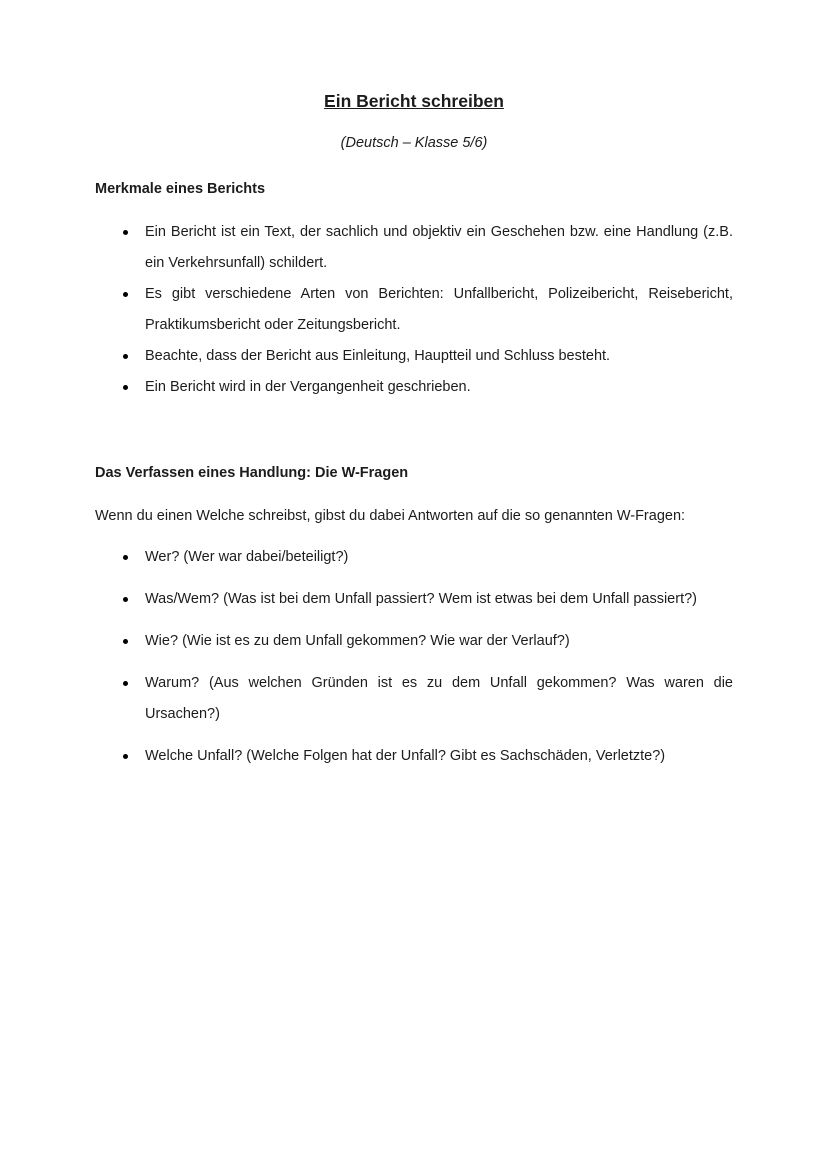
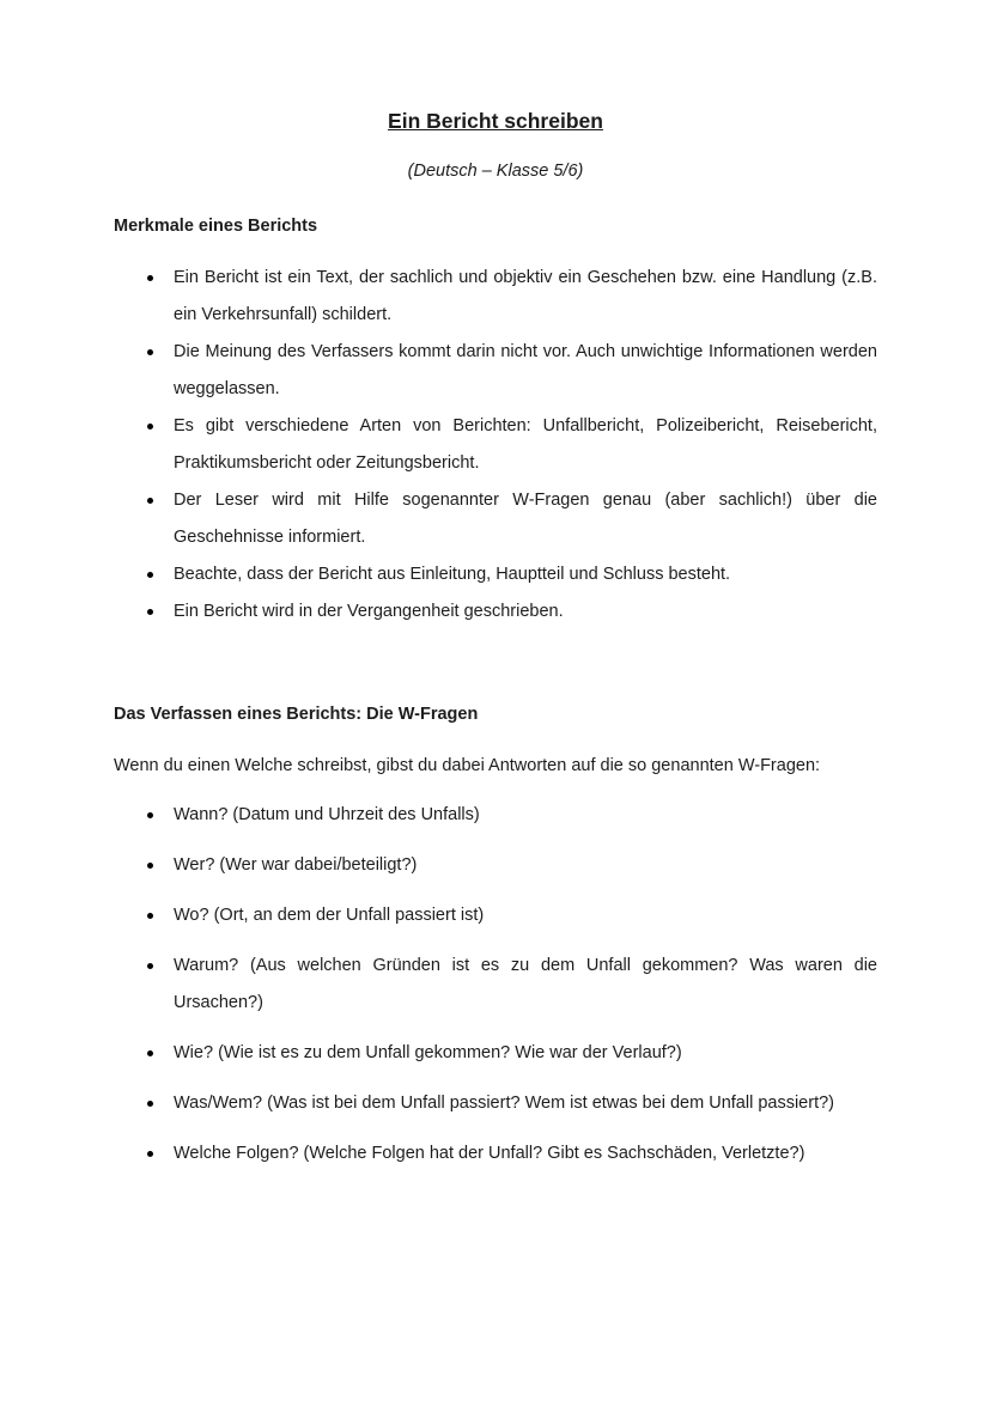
  Ein Bericht schreiben
  (Deutsch – Klasse 5/6)
  Merkmale eines Berichts
  Ein Bericht ist ein Text, der sachlich und objektiv ein Geschehen bzw. eine Handlung (z.B. ein Verkehrsunfall) schildert.
+ Die Meinung des Verfassers kommt darin nicht vor. Auch unwichtige Informationen werden weggelassen.
  Es gibt verschiedene Arten von Berichten: Unfallbericht, Polizeibericht, Reisebericht, Praktikumsbericht oder Zeitungsbericht.
+ Der Leser wird mit Hilfe sogenannter W-Fragen genau (aber sachlich!) über die Geschehnisse informiert.
  Beachte, dass der Bericht aus Einleitung, Hauptteil und Schluss besteht.
  Ein Bericht wird in der Vergangenheit geschrieben.
- Das Verfassen eines Handlung: Die W-Fragen
+ Das Verfassen eines Berichts: Die W-Fragen
  Wenn du einen Welche schreibst, gibst du dabei Antworten auf die so genannten W-Fragen:
+ Wann? (Datum und Uhrzeit des Unfalls)
  Wer? (Wer war dabei/beteiligt?)
+ Wo? (Ort, an dem der Unfall passiert ist)
- Was/Wem? (Was ist bei dem Unfall passiert? Wem ist etwas bei dem Unfall passiert?)
+ Warum? (Aus welchen Gründen ist es zu dem Unfall gekommen? Was waren die Ursachen?)
  Wie? (Wie ist es zu dem Unfall gekommen? Wie war der Verlauf?)
- Warum? (Aus welchen Gründen ist es zu dem Unfall gekommen? Was waren die Ursachen?)
+ Was/Wem? (Was ist bei dem Unfall passiert? Wem ist etwas bei dem Unfall passiert?)
- Welche Unfall? (Welche Folgen hat der Unfall? Gibt es Sachschäden, Verletzte?)
+ Welche Folgen? (Welche Folgen hat der Unfall? Gibt es Sachschäden, Verletzte?)
